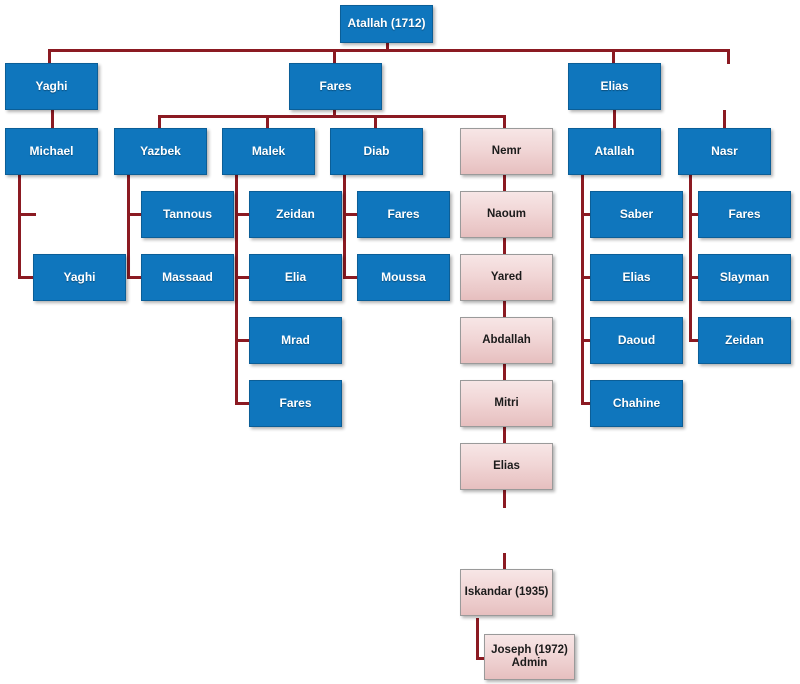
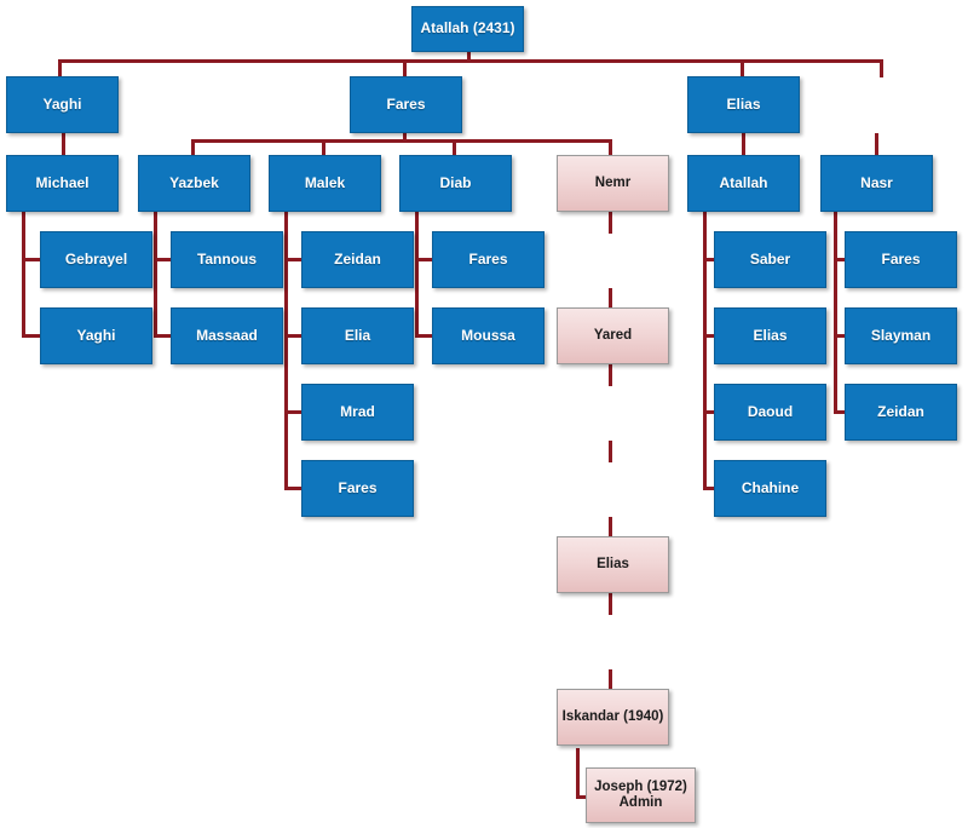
- Atallah (1712)
+ Atallah (2431)
  Yaghi
  Fares
  Elias
  Michael
  Yazbek
  Malek
  Diab
  Nemr
  Atallah
  Nasr
+ Gebrayel
  Yaghi
  Tannous
  Massaad
  Zeidan
  Elia
  Mrad
  Fares
  Fares
  Moussa
- Naoum
  Yared
- Abdallah
- Mitri
  Elias
- Iskandar (1935)
+ Iskandar (1940)
  Joseph (1972)
  Admin
  Saber
  Elias
  Daoud
  Chahine
  Fares
  Slayman
  Zeidan
